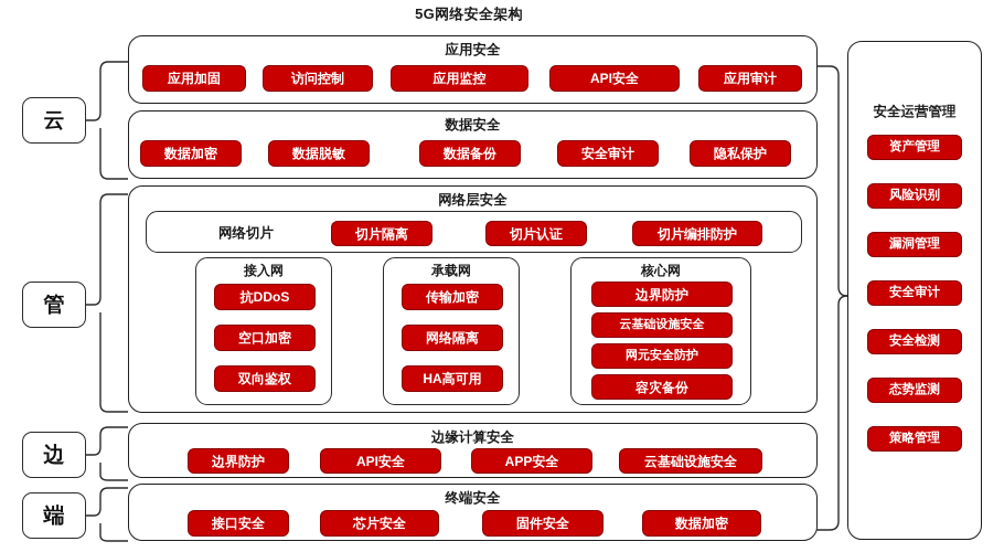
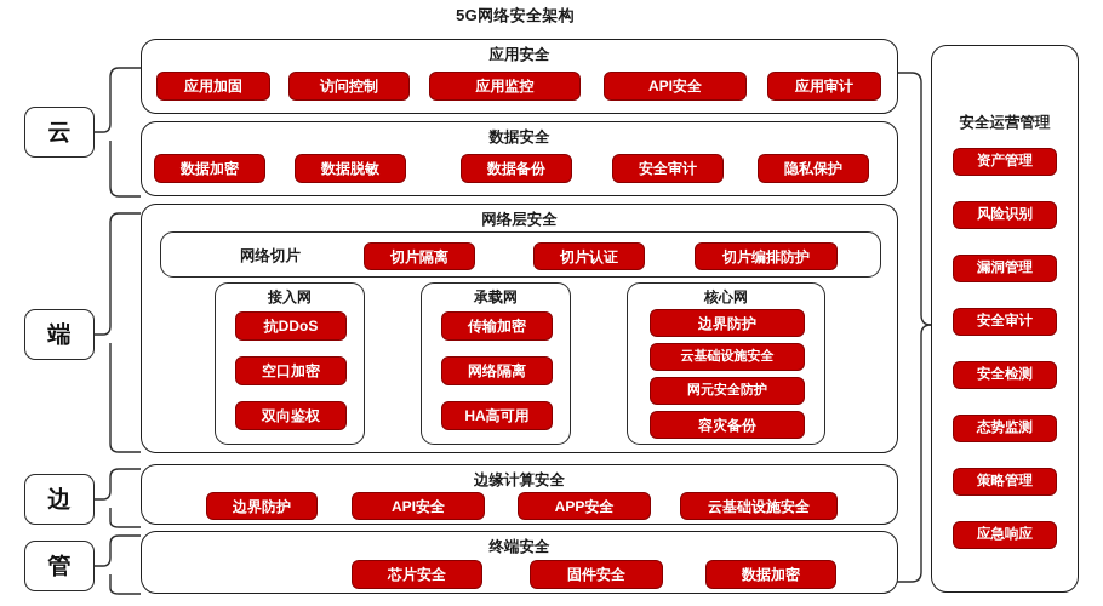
  5G网络安全架构
  云
- 管
+ 端
  边
- 端
+ 管
  应用安全
  应用加固
  访问控制
  应用监控
  API安全
  应用审计
  数据安全
  数据加密
  数据脱敏
  数据备份
  安全审计
  隐私保护
  网络层安全
  网络切片
  切片隔离
  切片认证
  切片编排防护
  接入网
  抗DDoS
  空口加密
  双向鉴权
  承载网
  传输加密
  网络隔离
  HA高可用
  核心网
  边界防护
  云基础设施安全
  网元安全防护
  容灾备份
  边缘计算安全
  边界防护
  API安全
  APP安全
  云基础设施安全
  终端安全
- 接口安全
  芯片安全
  固件安全
  数据加密
  安全运营管理
  资产管理
  风险识别
  漏洞管理
  安全审计
  安全检测
  态势监测
  策略管理
+ 应急响应
